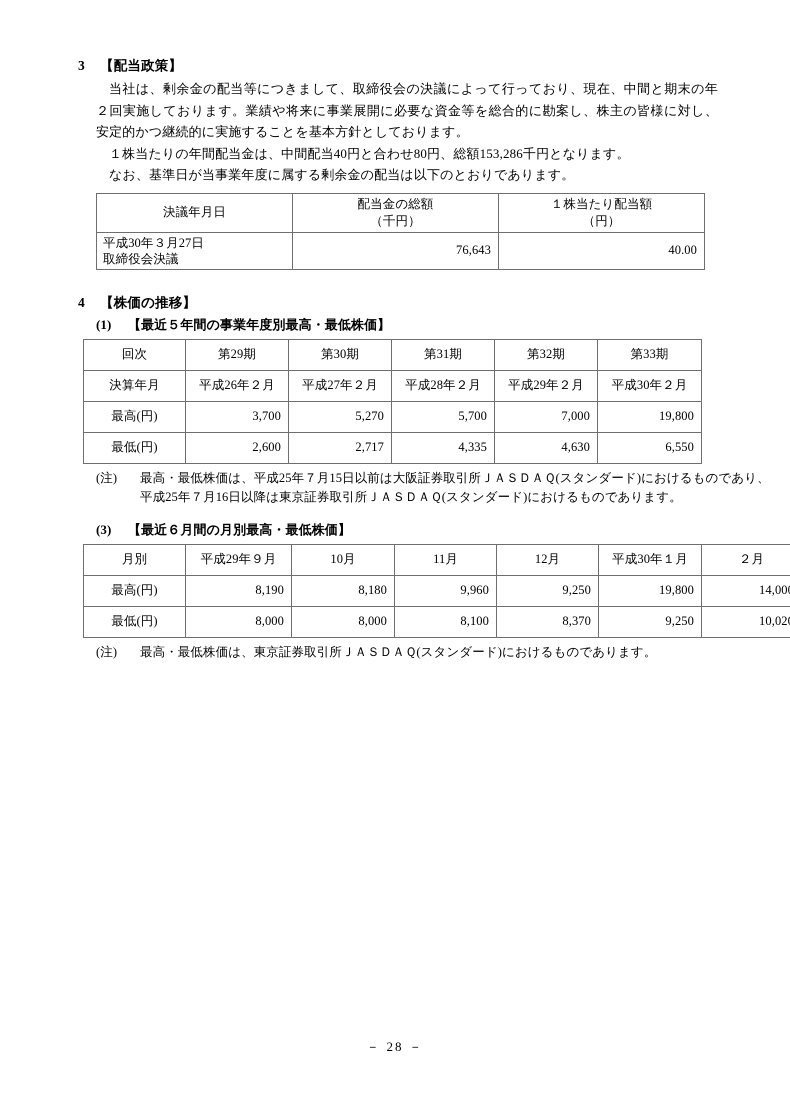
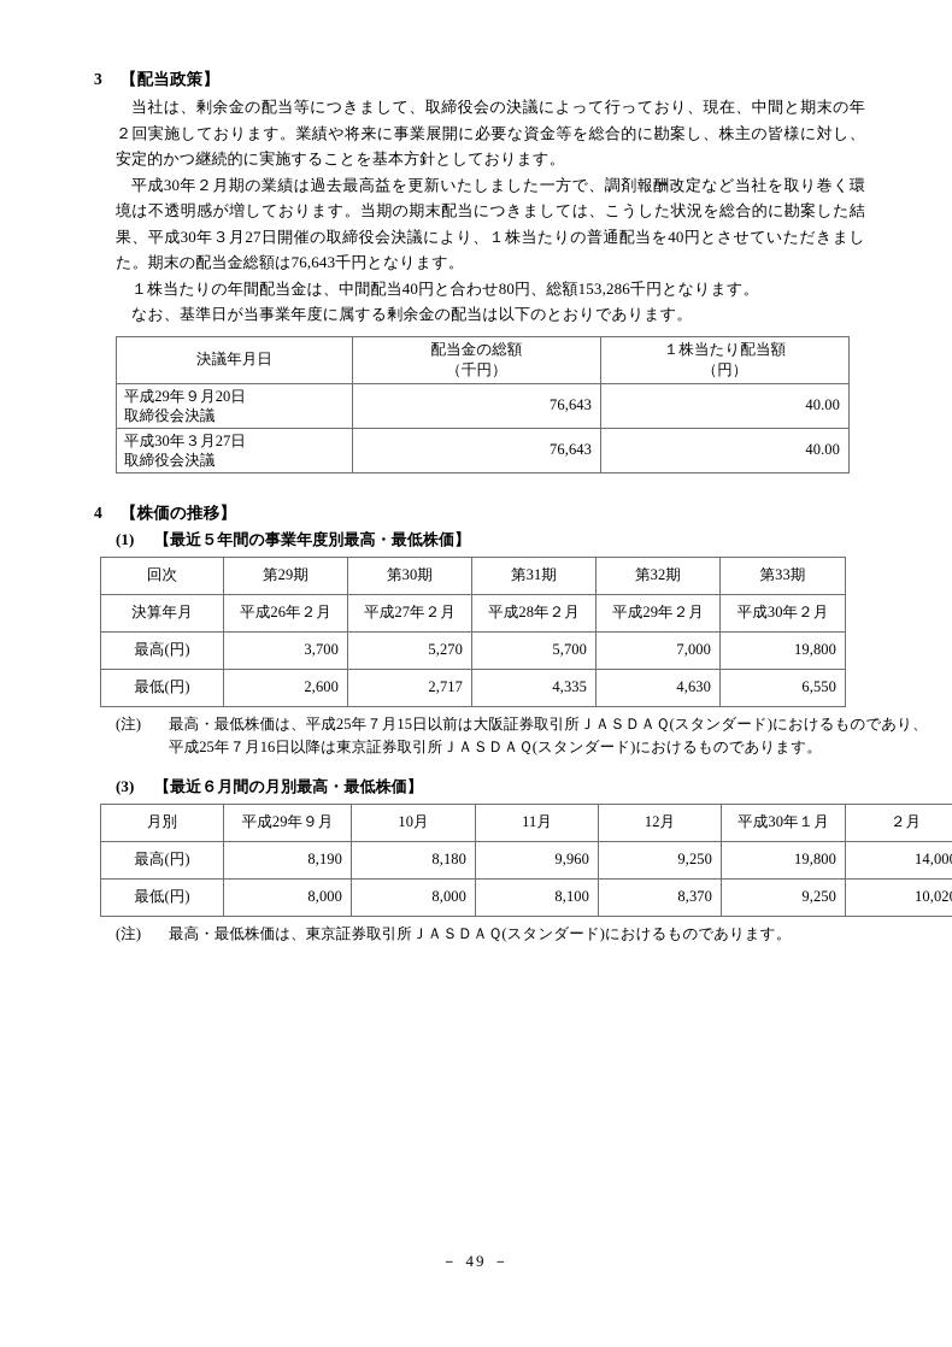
  3 【配当政策】
  当社は、剰余金の配当等につきまして、取締役会の決議によって行っており、現在、中間と期末の年２回実施しております。業績や将来に事業展開に必要な資金等を総合的に勘案し、株主の皆様に対し、安定的かつ継続的に実施することを基本方針としております。
+ 平成30年２月期の業績は過去最高益を更新いたしました一方で、調剤報酬改定など当社を取り巻く環境は不透明感が増しております。当期の期末配当につきましては、こうした状況を総合的に勘案した結果、平成30年３月27日開催の取締役会決議により、１株当たりの普通配当を40円とさせていただきました。期末の配当金総額は76,643千円となります。
  １株当たりの年間配当金は、中間配当40円と合わせ80円、総額153,286千円となります。
  なお、基準日が当事業年度に属する剰余金の配当は以下のとおりであります。
  決議年月日	配当金の総額 （千円）	１株当たり配当額 （円）
+ 平成29年９月20日 取締役会決議	76,643	40.00
  平成30年３月27日 取締役会決議	76,643	40.00
  4 【株価の推移】
  (1) 【最近５年間の事業年度別最高・最低株価】
  回次	第29期	第30期	第31期	第32期	第33期
  決算年月	平成26年２月	平成27年２月	平成28年２月	平成29年２月	平成30年２月
  最高(円)	3,700	5,270	5,700	7,000	19,800
  最低(円)	2,600	2,717	4,335	4,630	6,550
  (注)
  最高・最低株価は、平成25年７月15日以前は大阪証券取引所ＪＡＳＤＡＱ(スタンダード)におけるものであり、
  平成25年７月16日以降は東京証券取引所ＪＡＳＤＡＱ(スタンダード)におけるものであります。
  (3) 【最近６月間の月別最高・最低株価】
  月別	平成29年９月	10月	11月	12月	平成30年１月	２月
  最高(円)	8,190	8,180	9,960	9,250	19,800	14,00
  最低(円)	8,000	8,000	8,100	8,370	9,250	10,02
  (注)
  最高・最低株価は、東京証券取引所ＪＡＳＤＡＱ(スタンダード)におけるものであります。
- － 28 －
+ － 49 －
